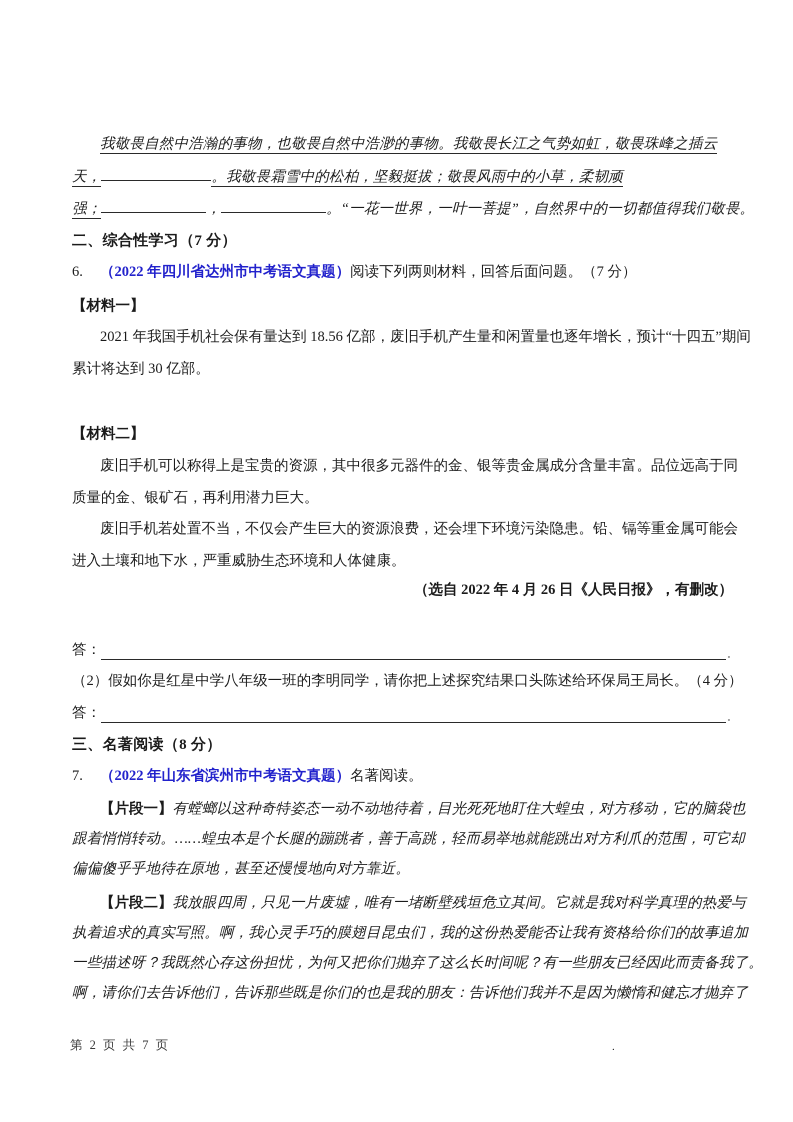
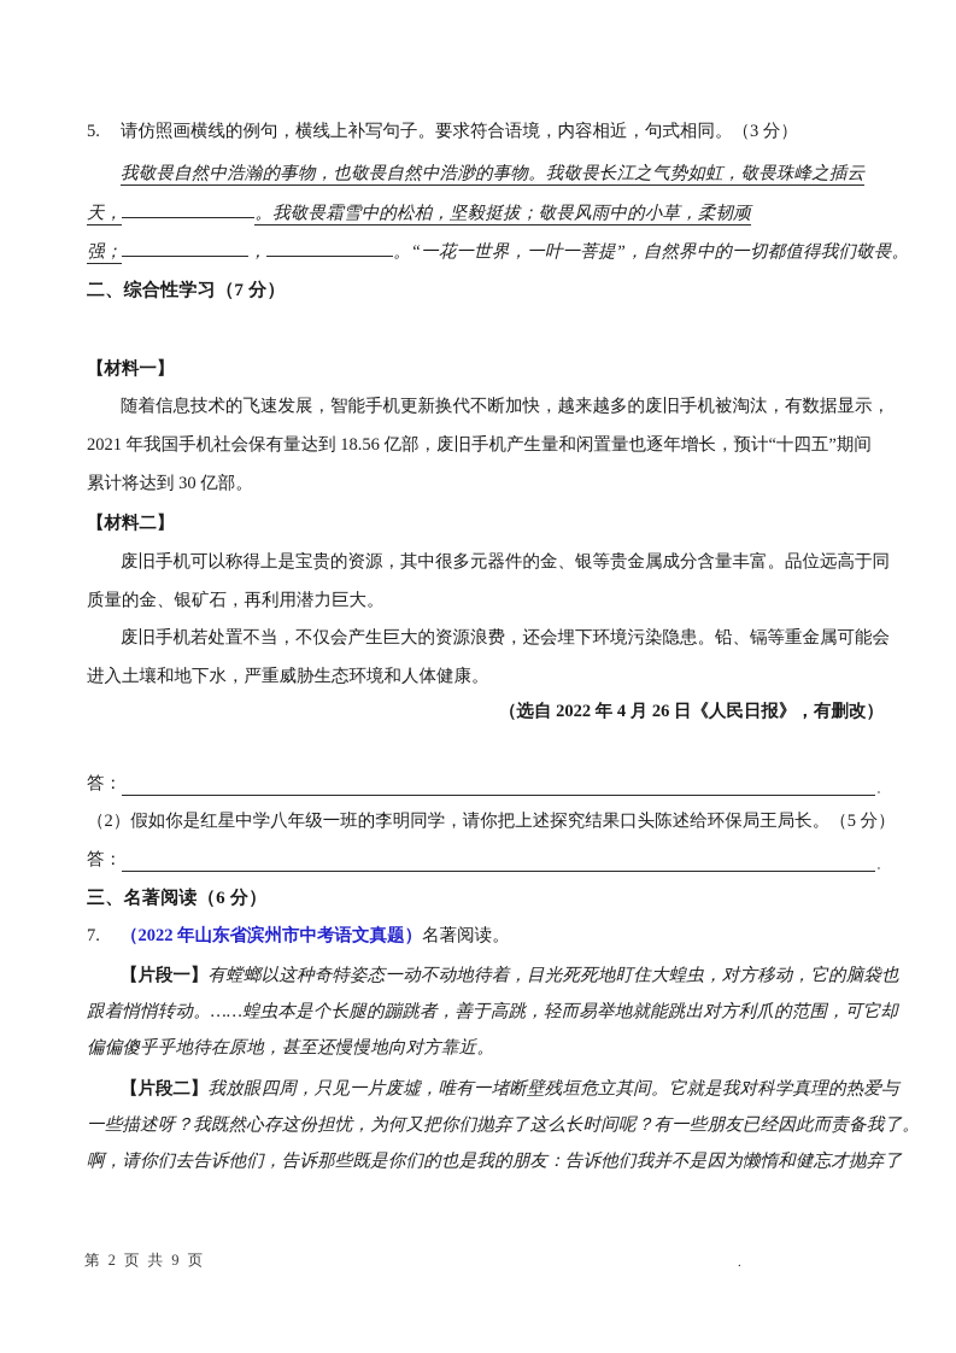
+ 5. 请仿照画横线的例句，横线上补写句子。要求符合语境，内容相近，句式相同。（3 分）
  我敬畏自然中浩瀚的事物，也敬畏自然中浩渺的事物。我敬畏长江之气势如虹，敬畏珠峰之插云
  天， 。我敬畏霜雪中的松柏，坚毅挺拔；敬畏风雨中的小草，柔韧顽
  强； ， 。“一花一世界，一叶一菩提”，自然界中的一切都值得我们敬畏。
  二、综合性学习（7 分）
- 6. （2022 年四川省达州市中考语文真题）阅读下列两则材料，回答后面问题。（7 分）
  【材料一】
+ 随着信息技术的飞速发展，智能手机更新换代不断加快，越来越多的废旧手机被淘汰，有数据显示，
  2021 年我国手机社会保有量达到 18.56 亿部，废旧手机产生量和闲置量也逐年增长，预计“十四五”期间
  累计将达到 30 亿部。
  【材料二】
  废旧手机可以称得上是宝贵的资源，其中很多元器件的金、银等贵金属成分含量丰富。品位远高于同
  质量的金、银矿石，再利用潜力巨大。
  废旧手机若处置不当，不仅会产生巨大的资源浪费，还会埋下环境污染隐患。铅、镉等重金属可能会
  进入土壤和地下水，严重威胁生态环境和人体健康。
  （选自 2022 年 4 月 26 日《人民日报》，有删改）
  答：
  。
- （2）假如你是红星中学八年级一班的李明同学，请你把上述探究结果口头陈述给环保局王局长。（4 分）
+ （2）假如你是红星中学八年级一班的李明同学，请你把上述探究结果口头陈述给环保局王局长。（5 分）
  答：
  。
- 三、名著阅读（8 分）
+ 三、名著阅读（6 分）
  7. （2022 年山东省滨州市中考语文真题）名著阅读。
  【片段一】有螳螂以这种奇特姿态一动不动地待着，目光死死地盯住大蝗虫，对方移动，它的脑袋也
  跟着悄悄转动。……蝗虫本是个长腿的蹦跳者，善于高跳，轻而易举地就能跳出对方利爪的范围，可它却
  偏偏傻乎乎地待在原地，甚至还慢慢地向对方靠近。
  【片段二】我放眼四周，只见一片废墟，唯有一堵断壁残垣危立其间。它就是我对科学真理的热爱与
- 执着追求的真实写照。啊，我心灵手巧的膜翅目昆虫们，我的这份热爱能否让我有资格给你们的故事追加
  一些描述呀？我既然心存这份担忧，为何又把你们抛弃了这么长时间呢？有一些朋友已经因此而责备我了。
  啊，请你们去告诉他们，告诉那些既是你们的也是我的朋友：告诉他们我并不是因为懒惰和健忘才抛弃了
- 第 2 页 共 7 页
+ 第 2 页 共 9 页
  .
